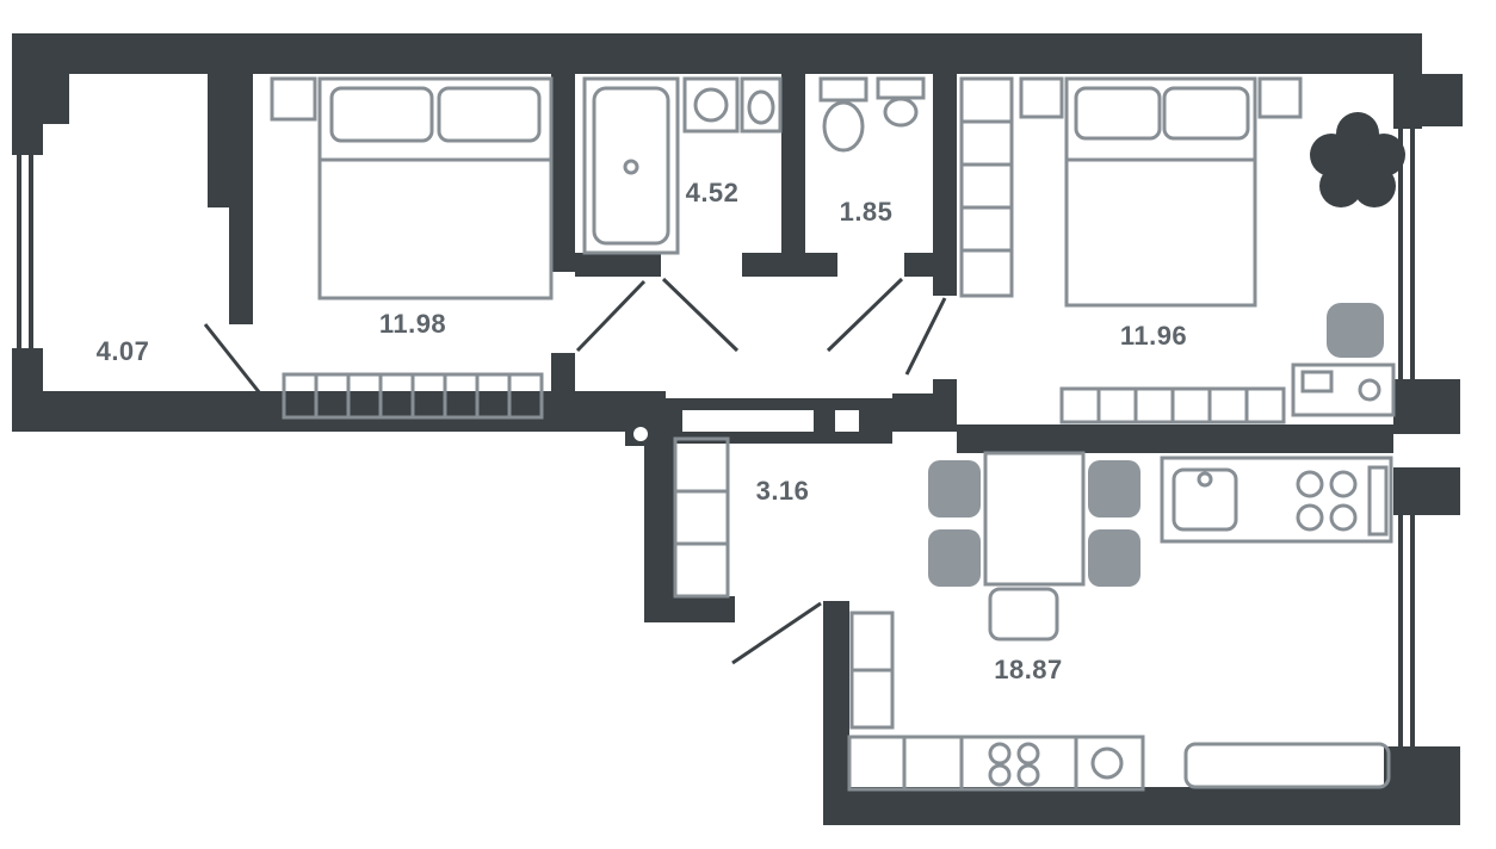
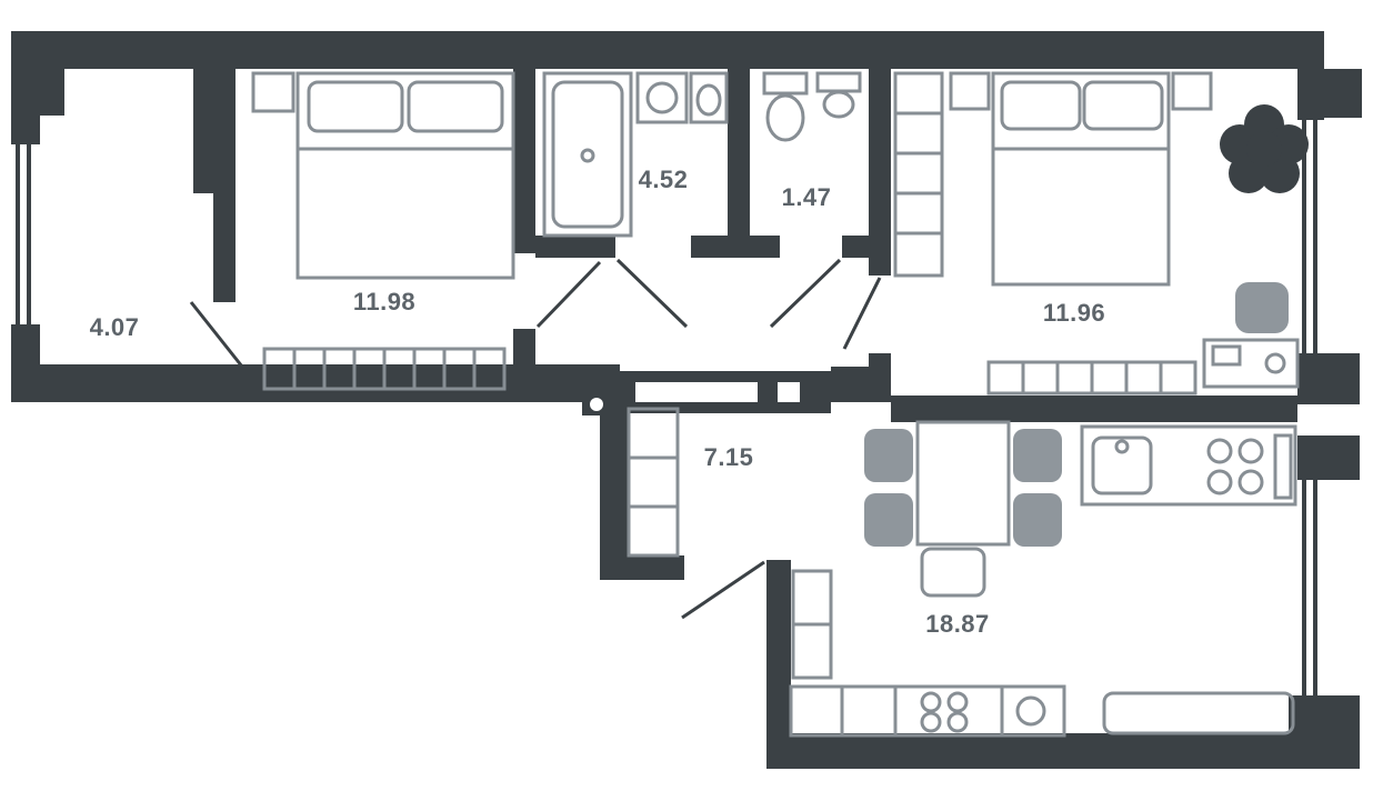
  4.07
  11.98
  4.52
- 1.85
+ 1.47
  11.96
- 3.16
+ 7.15
  18.87
